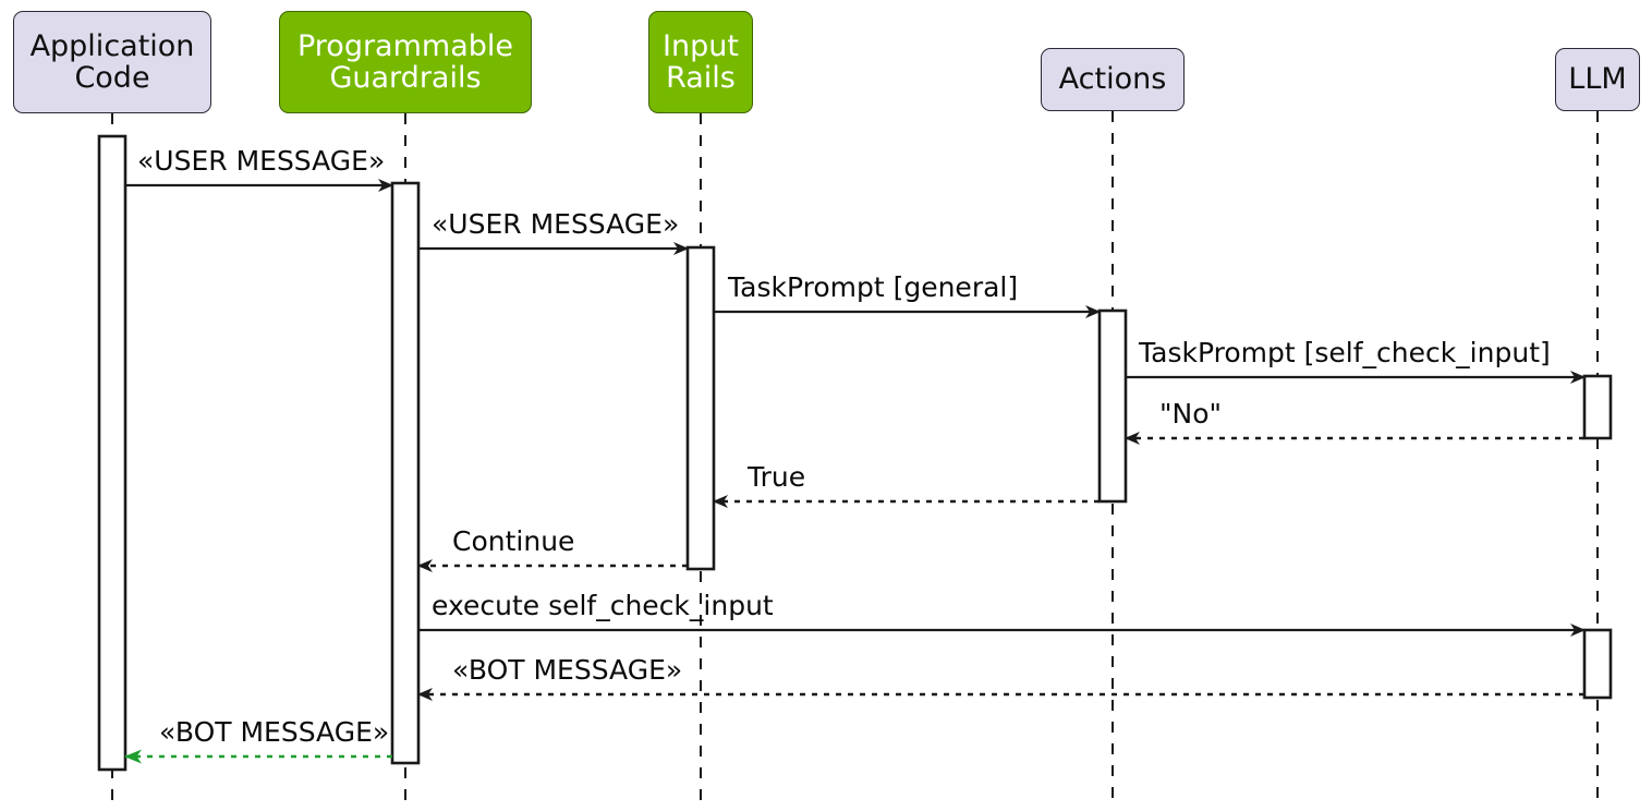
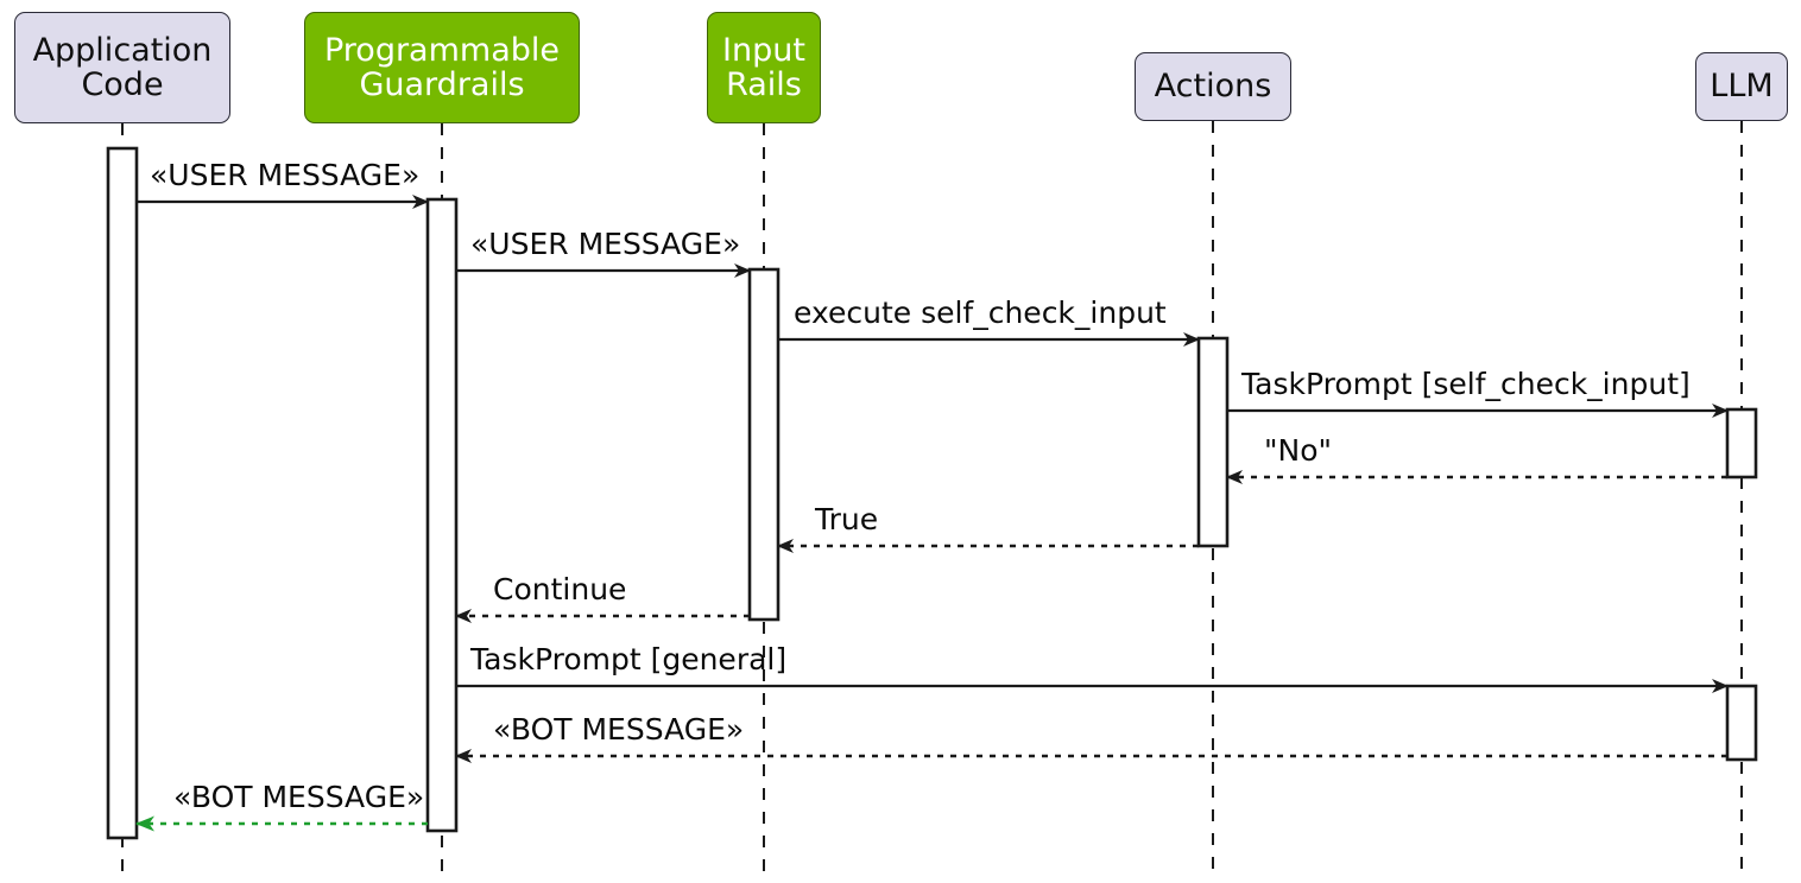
  Application
  Code
  Programmable
  Guardrails
  Input
  Rails
  Actions
  LLM
  «USER MESSAGE»
  «USER MESSAGE»
- TaskPrompt [general]
+ execute self_check_input
  TaskPrompt [self_check_input]
  "No"
  True
  Continue
- execute self_check_input
+ TaskPrompt [general]
  «BOT MESSAGE»
  «BOT MESSAGE»
